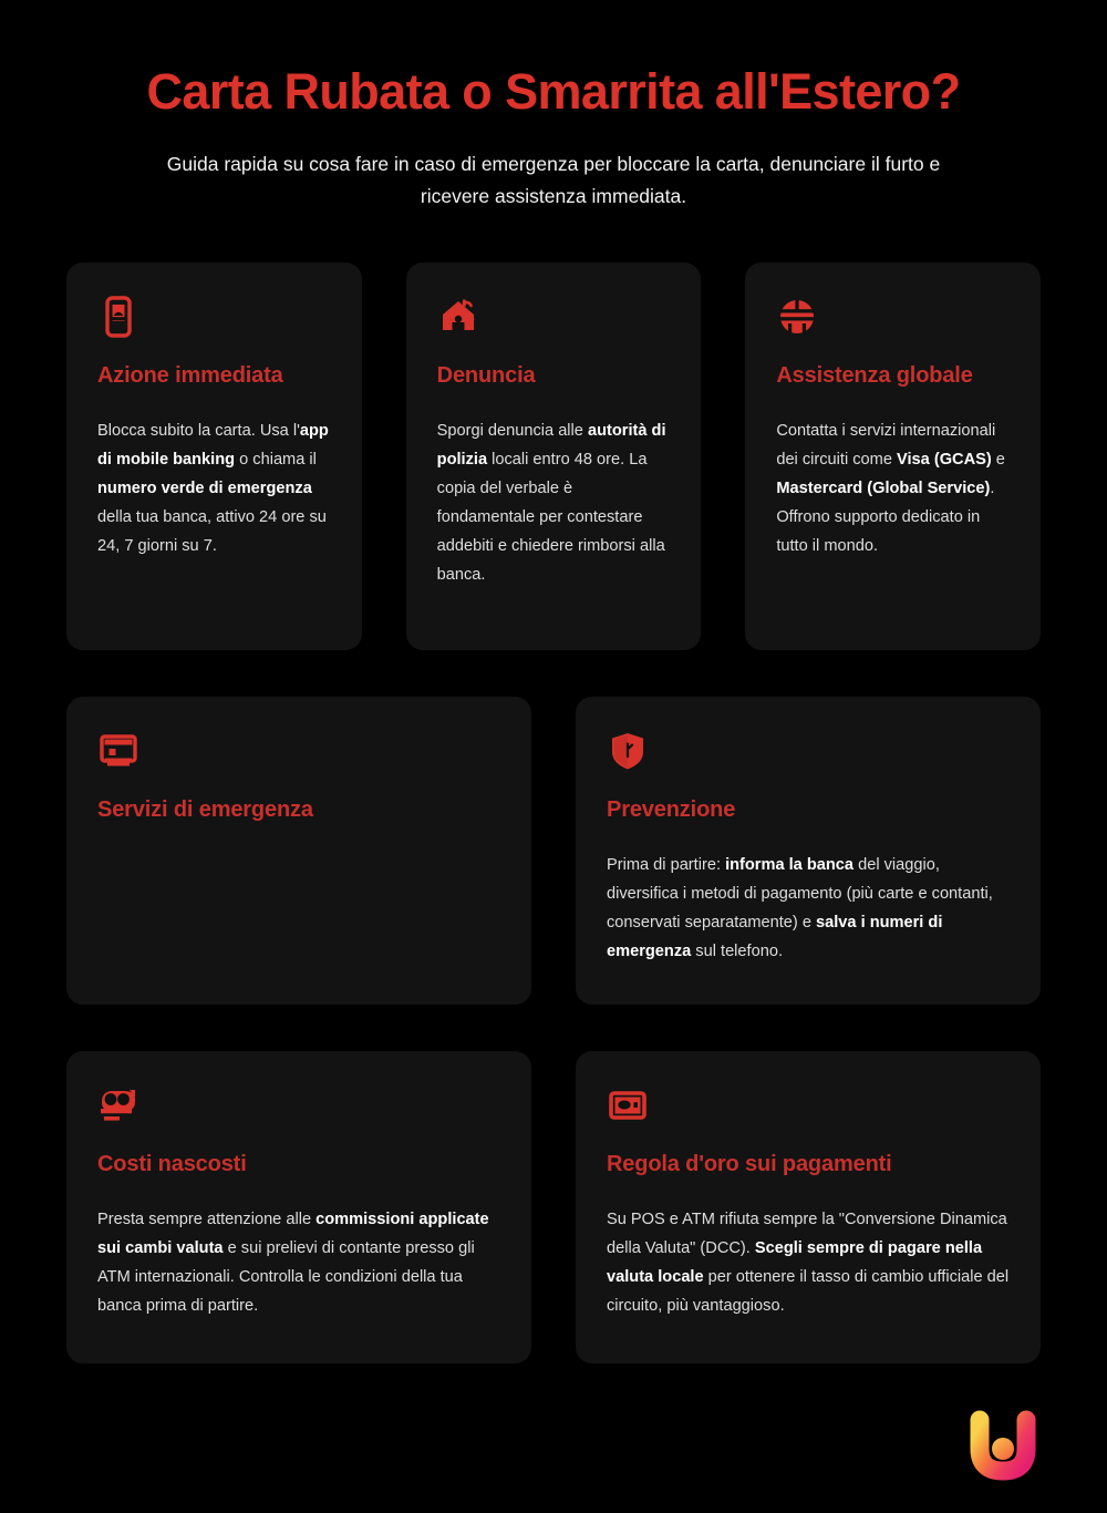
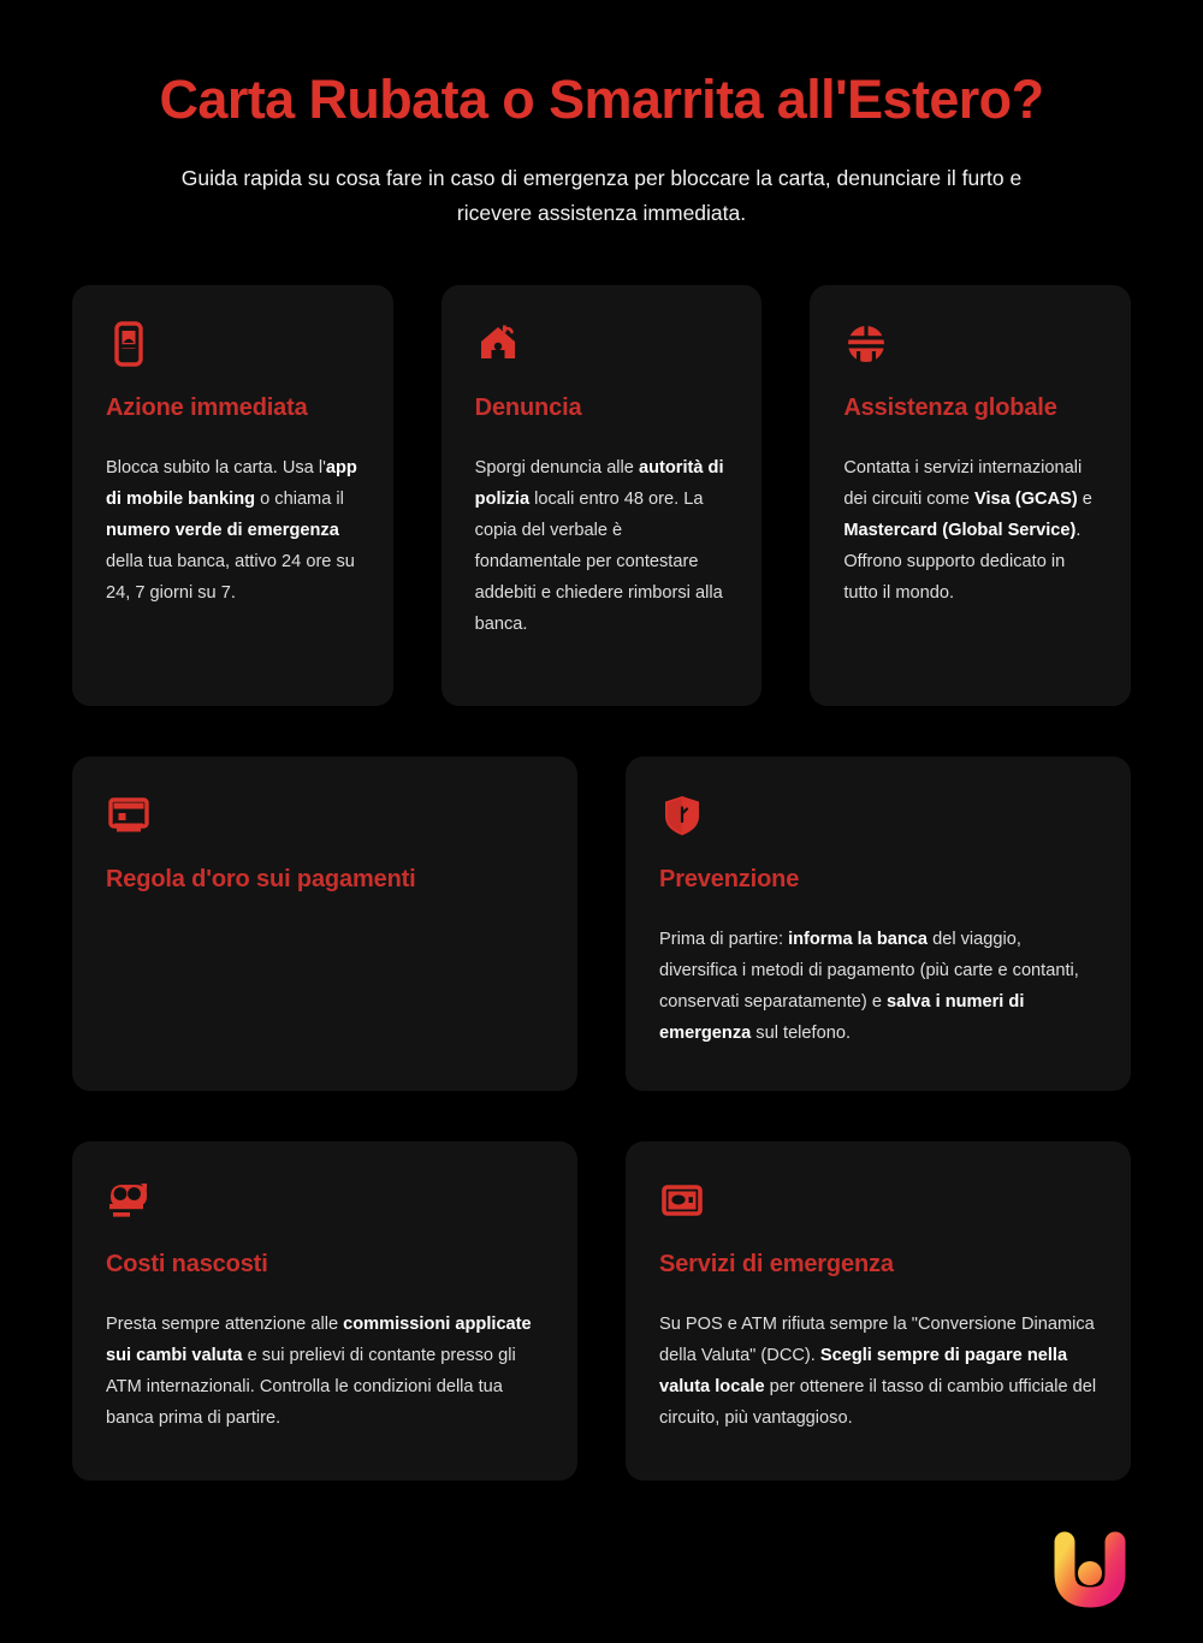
  Carta Rubata o Smarrita all'Estero?
  Guida rapida su cosa fare in caso di emergenza per bloccare la carta, denunciare il furto e ricevere assistenza immediata.
  Azione immediata
  Blocca subito la carta. Usa l'app di mobile banking o chiama il numero verde di emergenza della tua banca, attivo 24 ore su 24, 7 giorni su 7.
  Denuncia
  Sporgi denuncia alle autorità di polizia locali entro 48 ore. La copia del verbale è fondamentale per contestare addebiti e chiedere rimborsi alla banca.
  Assistenza globale
  Contatta i servizi internazionali dei circuiti come Visa (GCAS) e Mastercard (Global Service). Offrono supporto dedicato in tutto il mondo.
- Servizi di emergenza
+ Regola d'oro sui pagamenti
  Prevenzione
  Prima di partire: informa la banca del viaggio, diversifica i metodi di pagamento (più carte e contanti, conservati separatamente) e salva i numeri di emergenza sul telefono.
  Costi nascosti
  Presta sempre attenzione alle commissioni applicate sui cambi valuta e sui prelievi di contante presso gli ATM internazionali. Controlla le condizioni della tua banca prima di partire.
- Regola d'oro sui pagamenti
+ Servizi di emergenza
  Su POS e ATM rifiuta sempre la "Conversione Dinamica della Valuta" (DCC). Scegli sempre di pagare nella valuta locale per ottenere il tasso di cambio ufficiale del circuito, più vantaggioso.
